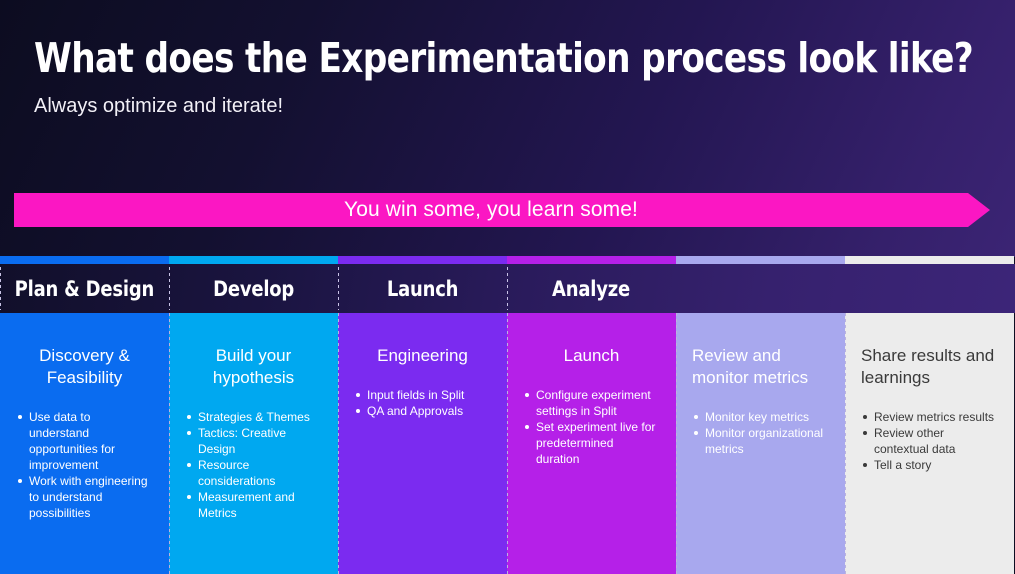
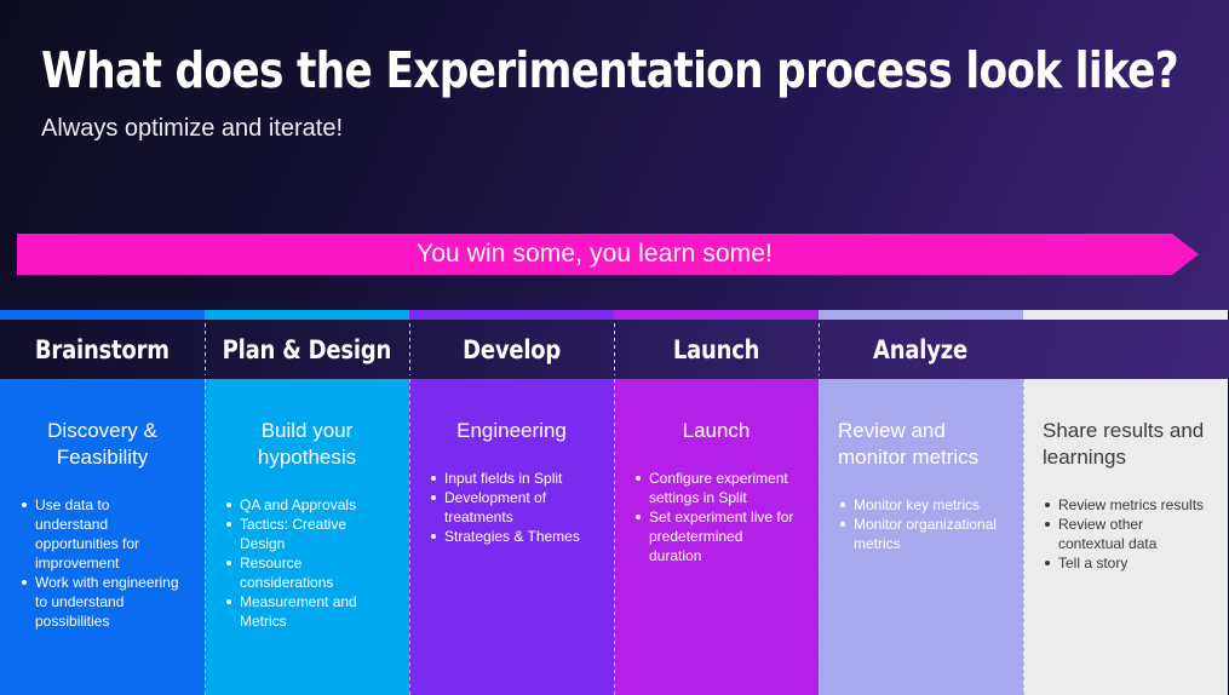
  What does the Experimentation process look like?
  Always optimize and iterate!
  You win some, you learn some!
+ Brainstorm
  Plan & Design
  Develop
  Launch
  Analyze
  Discovery & Feasibility
  Use data to understand opportunities for improvement
  Work with engineering to understand possibilities
  Build your hypothesis
- Strategies & Themes
+ QA and Approvals
  Tactics: Creative Design
  Resource considerations
  Measurement and Metrics
  Engineering
  Input fields in Split
+ Development of treatments
- QA and Approvals
+ Strategies & Themes
  Launch
  Configure experiment settings in Split
  Set experiment live for predetermined duration
  Review and monitor metrics
  Monitor key metrics
  Monitor organizational metrics
  Share results and learnings
  Review metrics results
  Review other contextual data
  Tell a story
